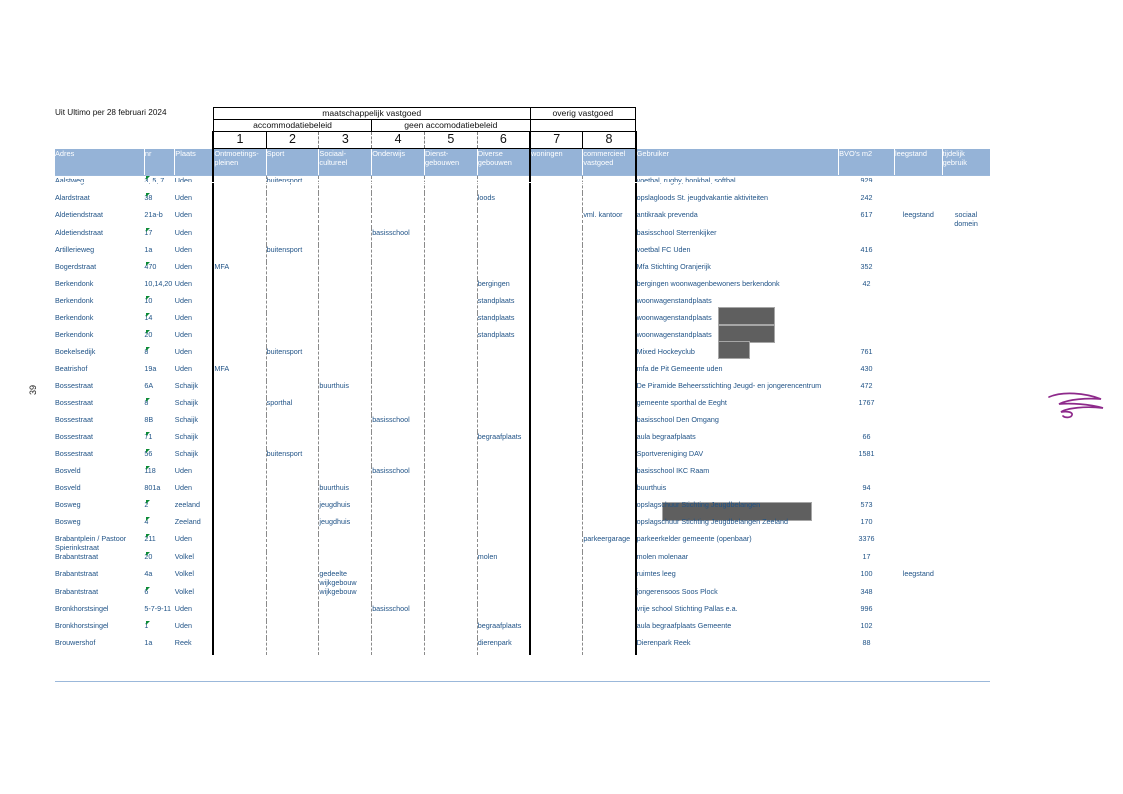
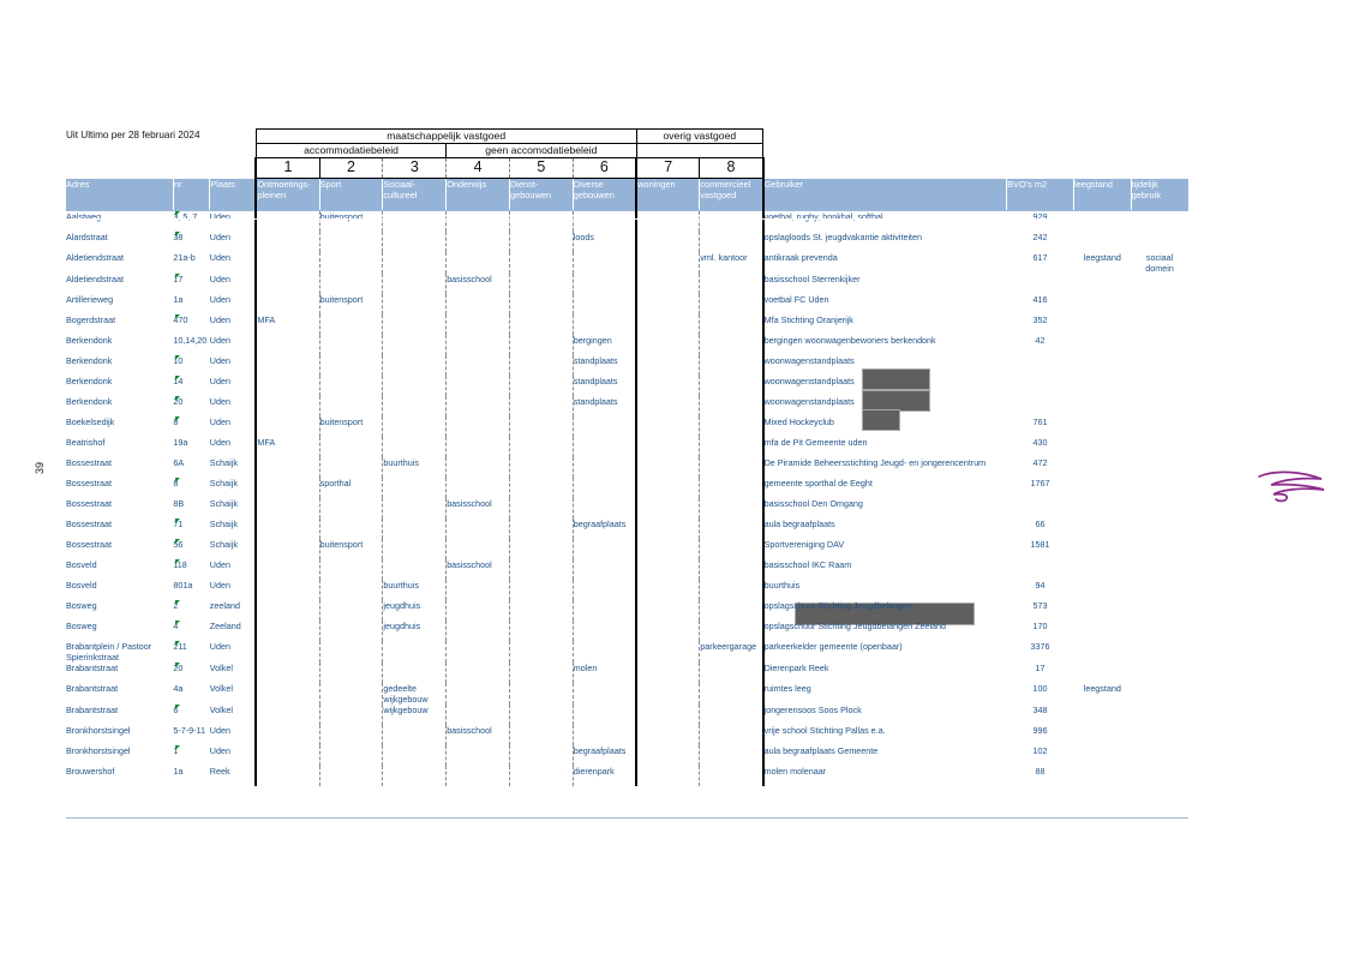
  Uit Ultimo per 28 februari 2024	maatschappelijk vastgoed	overig vastgoed
  accommodatiebeleid	geen accomodatiebeleid
  1	2	3	4	5	6	7	8
  Adres	nr	Plaats	Ontmoetings-pleinen	Sport	Sociaal-cultureel	Onderwijs	Dienst-gebouwen	Diverse gebouwen	woningen	commercieel vastgoed	Gebruiker	BVO's m2	leegstand	tijdelijk gebruik
  Aalstweg	3, 5, 7	Uden		buitensport							voetbal, rugby, honkbal, softbal	929
  Alardstraat	38	Uden						loods			opslagloods St. jeugdvakantie aktiviteiten	242
  Aldetiendstraat	21a-b	Uden								vml. kantoor	antikraak prevenda	617	leegstand	sociaal domein
  Aldetiendstraat	17	Uden				basisschool					basisschool Sterrenkijker
  Artillerieweg	1a	Uden		buitensport							voetbal FC Uden	416
  Bogerdstraat	470	Uden	MFA								Mfa Stichting Oranjerijk	352
  Berkendonk	10,14,20	Uden						bergingen			bergingen woonwagenbewoners berkendonk	42
  Berkendonk	10	Uden						standplaats			woonwagenstandplaats
  Berkendonk	14	Uden						standplaats			woonwagenstandplaats
  Berkendonk	20	Uden						standplaats			woonwagenstandplaats
  Boekelsedijk	8	Uden		buitensport							Mixed Hockeyclub	761
  Beatrishof	19a	Uden	MFA								mfa de Pit Gemeente uden	430
  Bossestraat	6A	Schaijk			buurthuis						De Piramide Beheersstichting Jeugd- en jongerencentrum	472
  Bossestraat	8	Schaijk		sporthal							gemeente sporthal de Eeght	1767
  Bossestraat	8B	Schaijk				basisschool					basisschool Den Omgang
  Bossestraat	71	Schaijk						begraafplaats			aula begraafplaats	66
  Bossestraat	56	Schaijk		buitensport							Sportvereniging DAV	1581
  Bosveld	118	Uden				basisschool					basisschool IKC Raam
  Bosveld	801a	Uden			buurthuis						buurthuis	94
  Bosweg	2	zeeland			jeugdhuis						opslagschuur Stichting Jeugdbelangen	573
  Bosweg	4	Zeeland			jeugdhuis						opslagschuur Stichting Jeugdbelangen Zeeland	170
  Brabantplein / Pastoor Spierinkstraat	211	Uden								parkeergarage	parkeerkelder gemeente (openbaar)	3376
- Brabantstraat	20	Volkel						molen			molen molenaar	17
+ Brabantstraat	20	Volkel						molen			Dierenpark Reek	17
  Brabantstraat	4a	Volkel			gedeelte wijkgebouw						ruimtes leeg	100	leegstand
  Brabantstraat	6	Volkel			wijkgebouw						jongerensoos Soos Plock	348
  Bronkhorstsingel	5-7-9-11	Uden				basisschool					vrije school Stichting Pallas e.a.	996
  Bronkhorstsingel	1	Uden						begraafplaats			aula begraafplaats Gemeente	102
- Brouwershof	1a	Reek						dierenpark			Dierenpark Reek	88
+ Brouwershof	1a	Reek						dierenpark			molen molenaar	88
